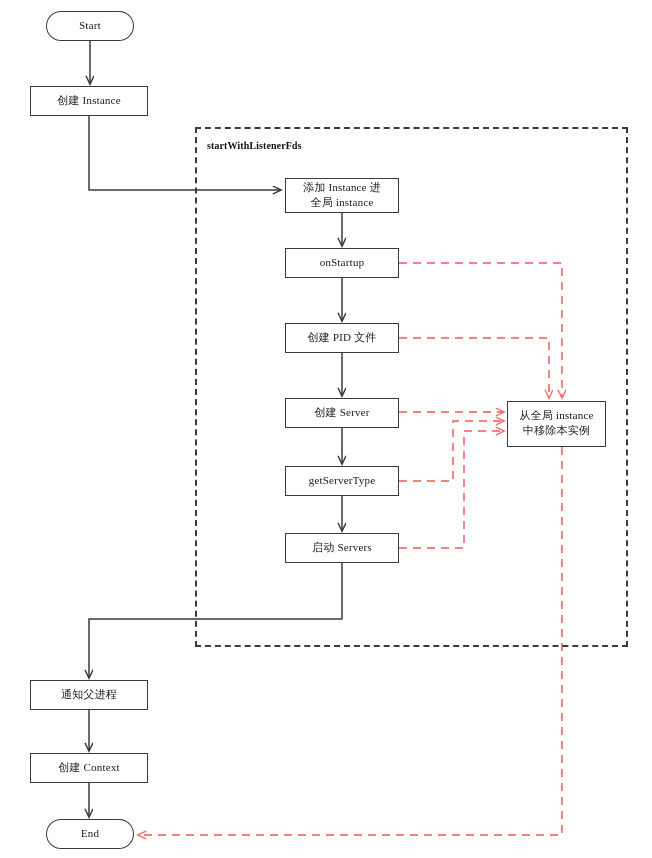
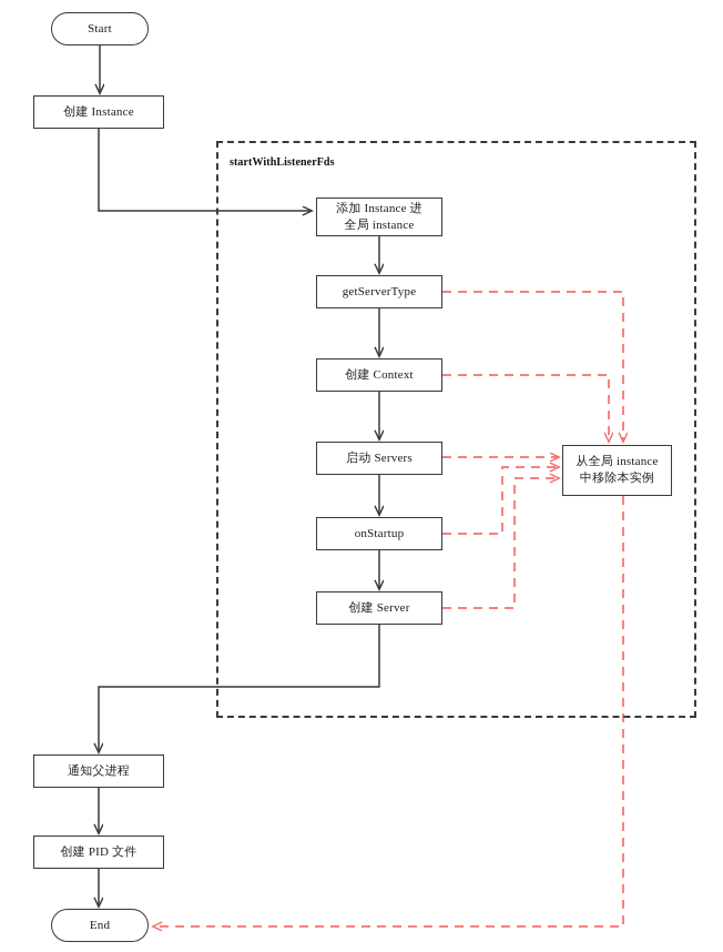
  startWithListenerFds
  Start
  创建 Instance
  添加 Instance 进
  全局 instance
- onStartup
+ getServerType
- 创建 PID 文件
+ 创建 Context
- 创建 Server
+ 启动 Servers
- getServerType
+ onStartup
- 启动 Servers
+ 创建 Server
  从全局 instance
  中移除本实例
  通知父进程
- 创建 Context
+ 创建 PID 文件
  End
